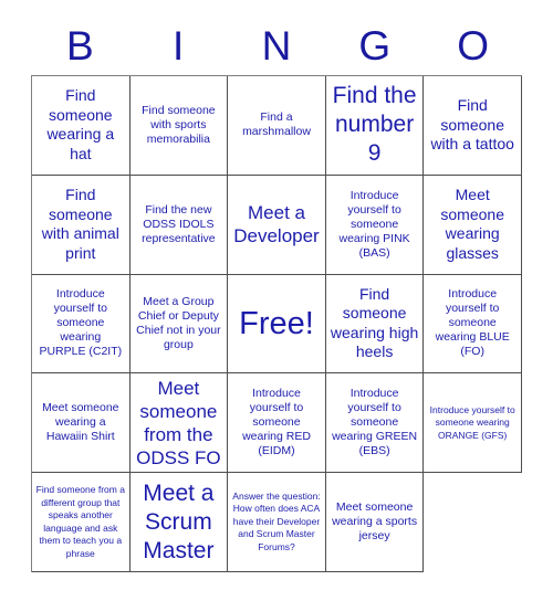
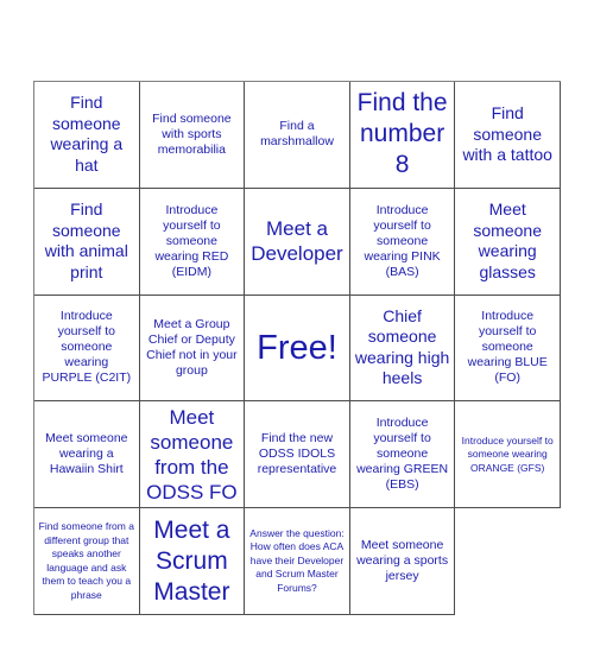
- B
- I
- N
- G
- O
  Find someone wearing a hat
  Find someone with sports memorabilia
  Find a marshmallow
- Find the number 9
+ Find the number 8
  Find someone with a tattoo
  Find someone with animal print
- Find the new ODSS IDOLS representative
+ Introduce yourself to someone wearing RED (EIDM)
  Meet a Developer
  Introduce yourself to someone wearing PINK (BAS)
  Meet someone wearing glasses
  Introduce yourself to someone wearing PURPLE (C2IT)
  Meet a Group Chief or Deputy Chief not in your group
  Free!
- Find someone wearing high heels
+ Chief someone wearing high heels
  Introduce yourself to someone wearing BLUE (FO)
  Meet someone wearing a Hawaiin Shirt
  Meet someone from the ODSS FO
- Introduce yourself to someone wearing RED (EIDM)
+ Find the new ODSS IDOLS representative
  Introduce yourself to someone wearing GREEN (EBS)
  Introduce yourself to someone wearing ORANGE (GFS)
  Find someone from a different group that speaks another language and ask them to teach you a phrase
  Meet a Scrum Master
  Answer the question: How often does ACA have their Developer and Scrum Master Forums?
  Meet someone wearing a sports jersey
